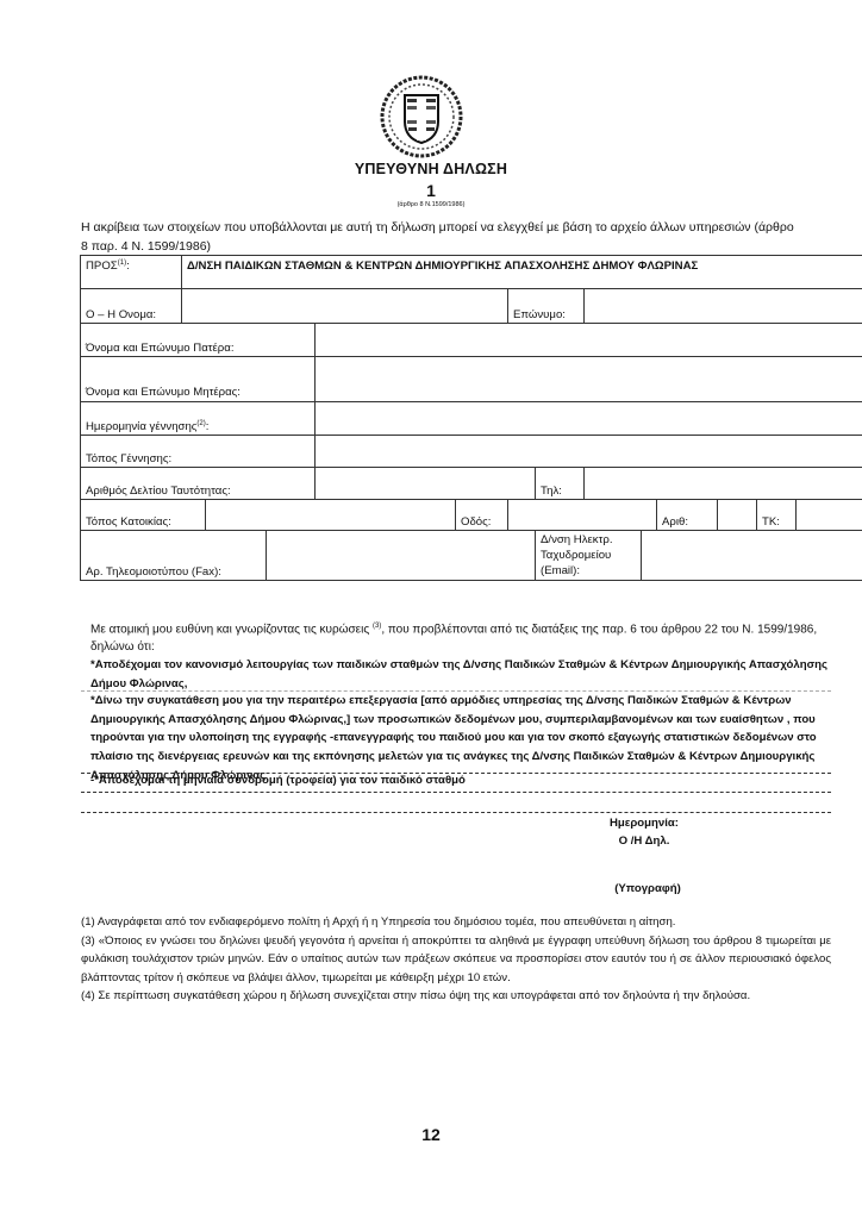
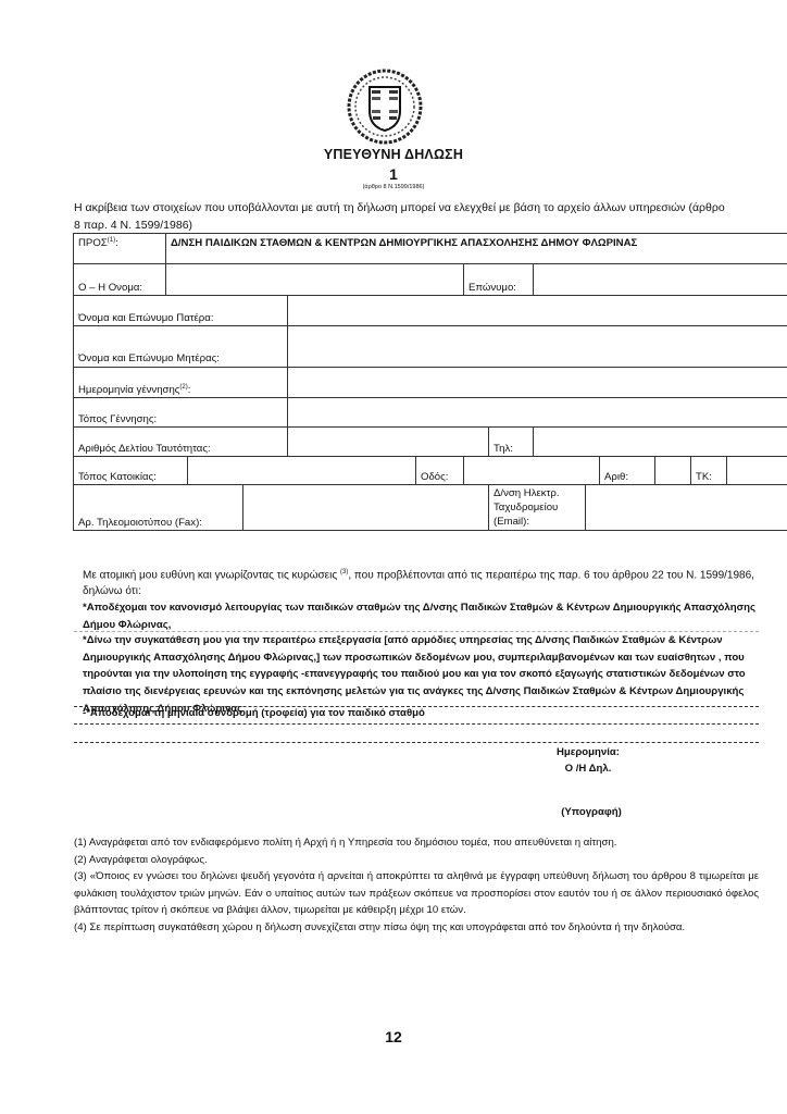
  ΥΠΕΥΘΥΝΗ ΔΗΛΩΣΗ
  1
  Η ακρίβεια των στοιχείων που υποβάλλονται με αυτή τη δήλωση μπορεί να ελεγχθεί με βάση το αρχείο άλλων υπηρεσιών (άρθρο 8 παρ. 4 Ν. 1599/1986)
  ΠΡΟΣ :	Δ/ΝΣΗ ΠΑΙΔΙΚΩΝ ΣΤΑΘΜΩΝ & ΚΕΝΤΡΩΝ ΔΗΜΙΟΥΡΓΙΚΗΣ ΑΠΑΣΧΟΛΗΣΗΣ ΔΗΜΟΥ ΦΛΩΡΙΝΑΣ
  Ο – Η Ονομα:		Επώνυμο:
  Όνομα και Επώνυμο Πατέρα:
  Όνομα και Επώνυμο Μητέρας:
  Ημερομηνία γέννησης :
  Τόπος Γέννησης:
  Αριθμός Δελτίου Ταυτότητας:		Τηλ:
  Τόπος Κατοικίας:		Οδός:		Αριθ:		ΤΚ:
  Αρ. Τηλεομοιοτύπου (Fax):		Δ/νση Ηλεκτρ. Ταχυδρομείου (Email):
- Με ατομική μου ευθύνη και γνωρίζοντας τις κυρώσεις , που προβλέπονται από τις διατάξεις της παρ. 6 του άρθρου 22 του Ν. 1599/1986, δηλώνω ότι:
+ Με ατομική μου ευθύνη και γνωρίζοντας τις κυρώσεις , που προβλέπονται από τις περαιτέρω της παρ. 6 του άρθρου 22 του Ν. 1599/1986, δηλώνω ότι:
  *Αποδέχομαι τον κανονισμό λειτουργίας των παιδικών σταθμών της Δ/νσης Παιδικών Σταθμών & Κέντρων Δημιουργικής Απασχόλησης Δήμου Φλώρινας,
  *Δίνω την συγκατάθεση μου για την περαιτέρω επεξεργασία [από αρμόδιες υπηρεσίας της Δ/νσης Παιδικών Σταθμών & Κέντρων Δημιουργικής Απασχόλησης Δήμου Φλώρινας,] των προσωπικών δεδομένων μου, συμπεριλαμβανομένων και των ευαίσθητων , που τηρούνται για την υλοποίηση της εγγραφής -επανεγγραφής του παιδιού μου και για τον σκοπό εξαγωγής στατιστικών δεδομένων στο πλαίσιο της διενέργειας ερευνών και της εκπόνησης μελετών για τις ανάγκες της Δ/νσης Παιδικών Σταθμών & Κέντρων Δημιουργικής Απασχόλησης Δήμου Φλώρινας
  -*Αποδέχομαι τη μηνιαία συνδρομή (τροφεία) για τον παιδικό σταθμό
  Ημερομηνία:
  Ο /Η Δηλ.
  (Υπογραφή)
  (1) Αναγράφεται από τον ενδιαφερόμενο πολίτη ή Αρχή ή η Υπηρεσία του δημόσιου τομέα, που απευθύνεται η αίτηση.
+ (2) Αναγράφεται ολογράφως.
  (3) «Όποιος εν γνώσει του δηλώνει ψευδή γεγονότα ή αρνείται ή αποκρύπτει τα αληθινά με έγγραφη υπεύθυνη δήλωση του άρθρου 8 τιμωρείται με φυλάκιση τουλάχιστον τριών μηνών. Εάν ο υπαίτιος αυτών των πράξεων σκόπευε να προσπορίσει στον εαυτόν του ή σε άλλον περιουσιακό όφελος βλάπτοντας τρίτον ή σκόπευε να βλάψει άλλον, τιμωρείται με κάθειρξη μέχρι 10 ετών.
  (4) Σε περίπτωση συγκατάθεση χώρου η δήλωση συνεχίζεται στην πίσω όψη της και υπογράφεται από τον δηλούντα ή την δηλούσα.
  12
